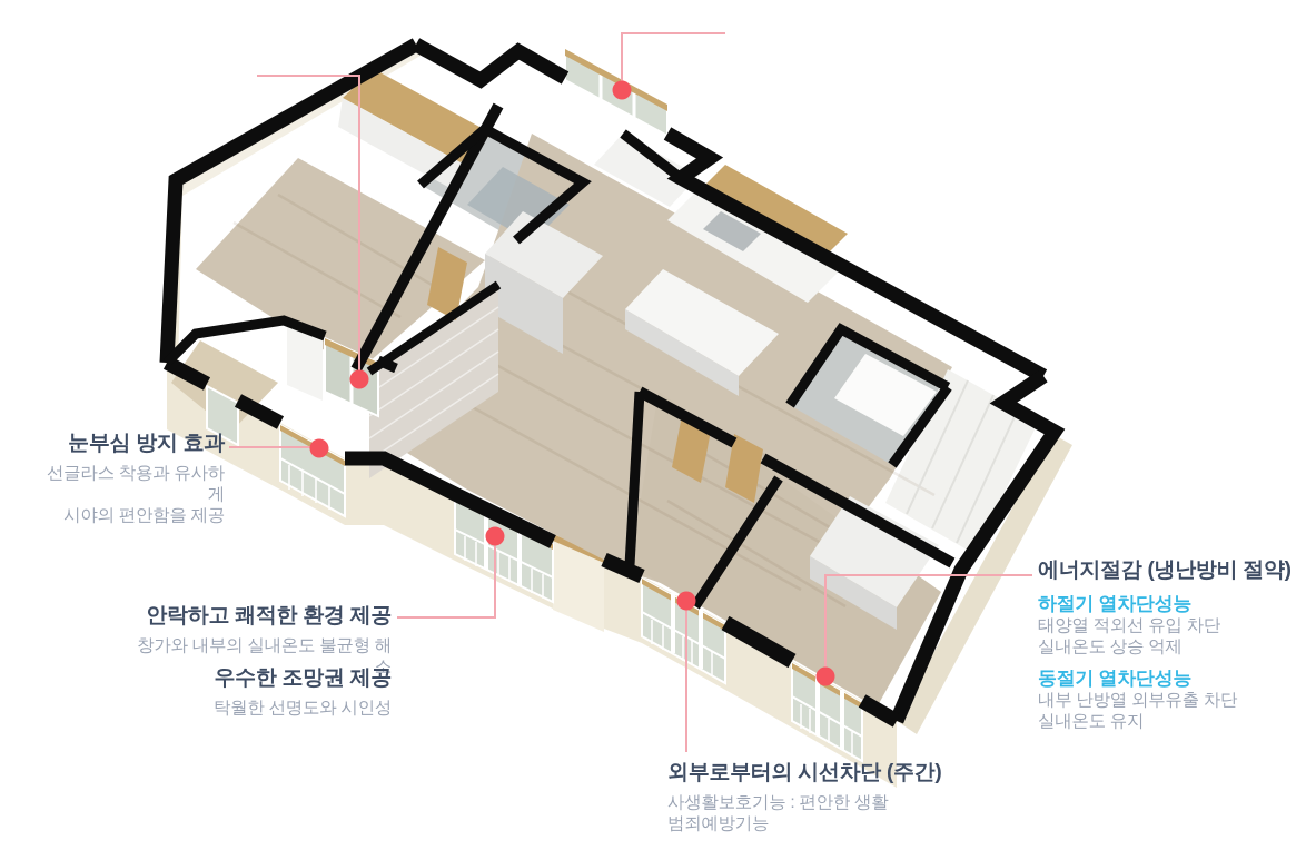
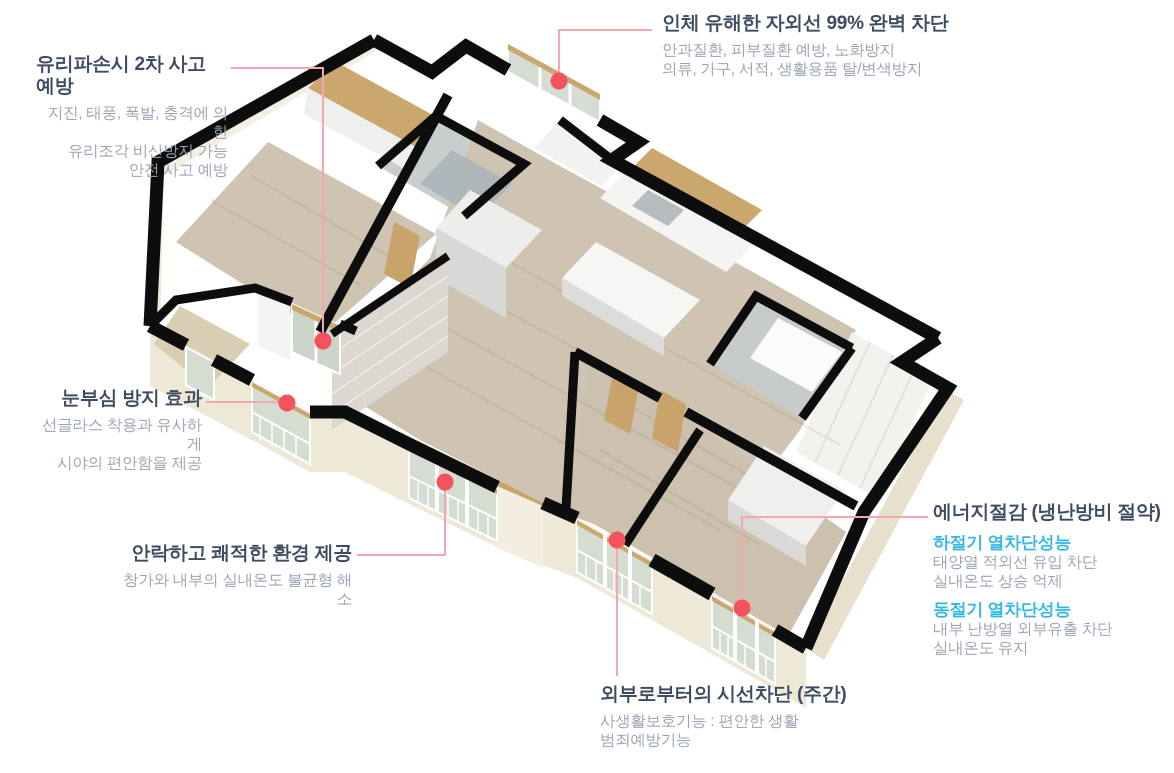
+ 인체 유해한 자외선 99% 완벽 차단
+ 안과질환, 피부질환 예방, 노화방지
+ 의류, 가구, 서적, 생활용품 탈/변색방지
+ 유리파손시 2차 사고 예방
+ 지진, 태풍, 폭발, 충격에 의한
+ 유리조각 비산방지 가능
+ 안전 사고 예방
  눈부심 방지 효과
  선글라스 착용과 유사하게
  시야의 편안함을 제공
  안락하고 쾌적한 환경 제공
  창가와 내부의 실내온도 불균형 해소
- 우수한 조망권 제공
- 탁월한 선명도와 시인성
  외부로부터의 시선차단 (주간)
  사생활보호기능 : 편안한 생활
  범죄예방기능
  에너지절감 (냉난방비 절약)
  하절기 열차단성능
  태양열 적외선 유입 차단
  실내온도 상승 억제
  동절기 열차단성능
  내부 난방열 외부유출 차단
  실내온도 유지
